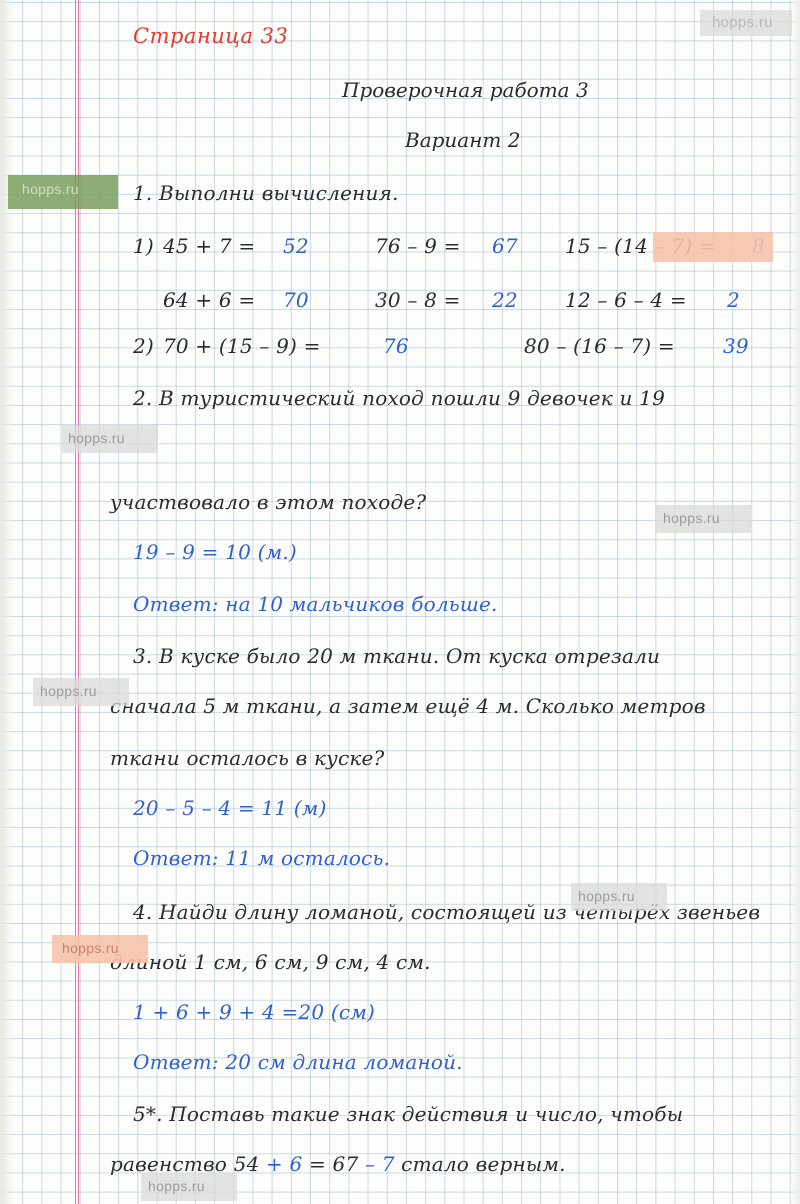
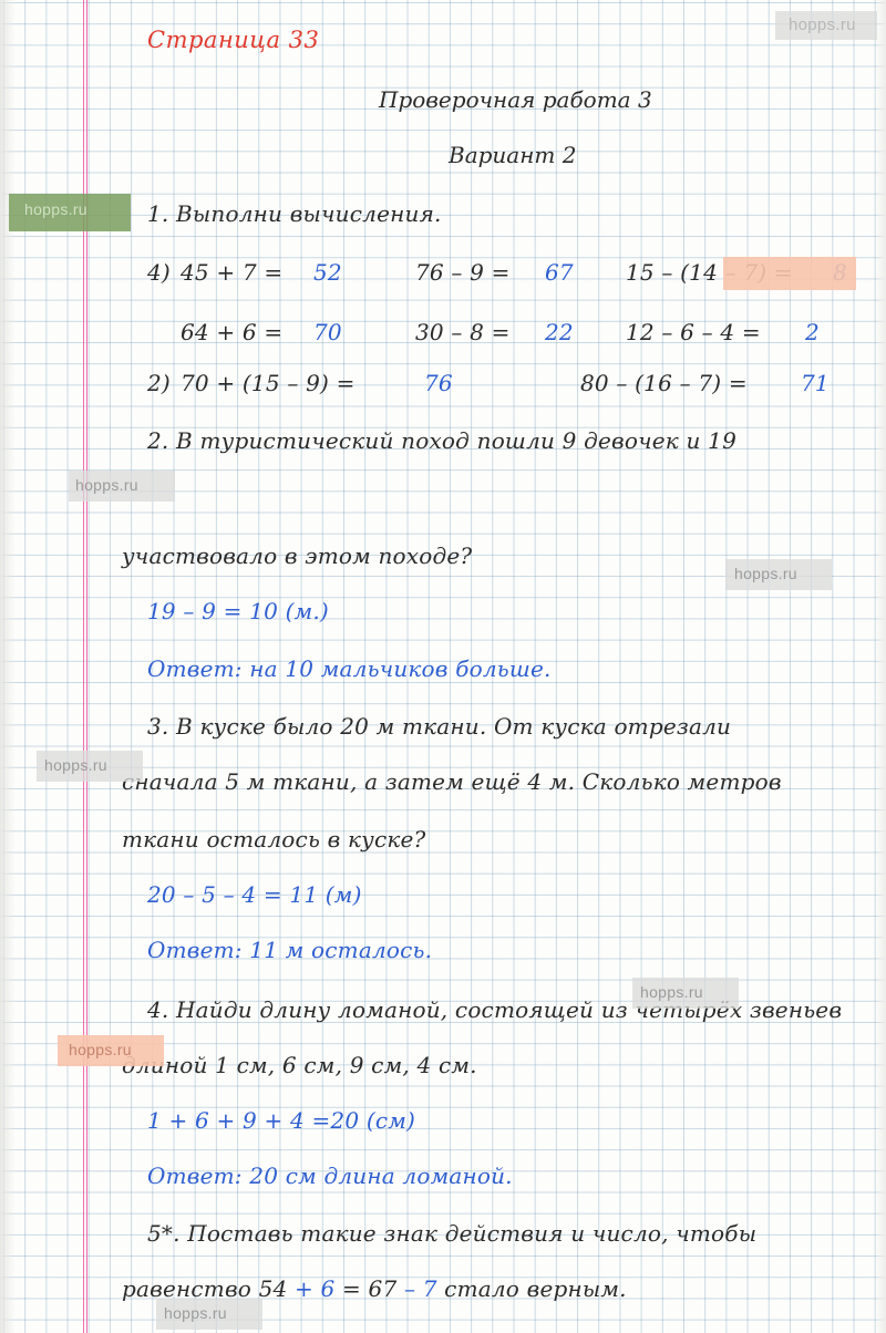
  hopps.ru
  hopps.ru
  hopps.ru
  hopps.ru
  hopps.ru
  hopps.ru
  hopps.ru
  hopps.ru
  Страница 33
  Проверочная работа 3
  Вариант 2
  1. Выполни вычисления.
- 1)
+ 4)
  45 + 7 =
  52
  76 – 9 =
  67
  64 + 6 =
  70
  30 – 8 =
  22
  12 – 6 – 4 =
  2
  2)
  70 + (15 – 9) =
  76
  80 – (16 – 7) =
- 39
+ 71
  2. В туристический поход пошли 9 девочек и 19
  участвовало в этом походе?
  19 – 9 = 10 (м.)
  Ответ: на 10 мальчиков больше.
  3. В куске было 20 м ткани. От куска отрезали
  сначала 5 м ткани, а затем ещё 4 м. Сколько метров
  ткани осталось в куске?
  20 – 5 – 4 = 11 (м)
  Ответ: 11 м осталось.
  4. Найди длину ломаной, состоящей из четырёх звеньев
  ной 1 см, 6 см, 9 см, 4 см.
  1 + 6 + 9 + 4 =20 (см)
  Ответ: 20 см длина ломаной.
  5*. Поставь такие знак действия и число, чтобы
  равенство 54 + 6 = 67 – 7 стало верным.
